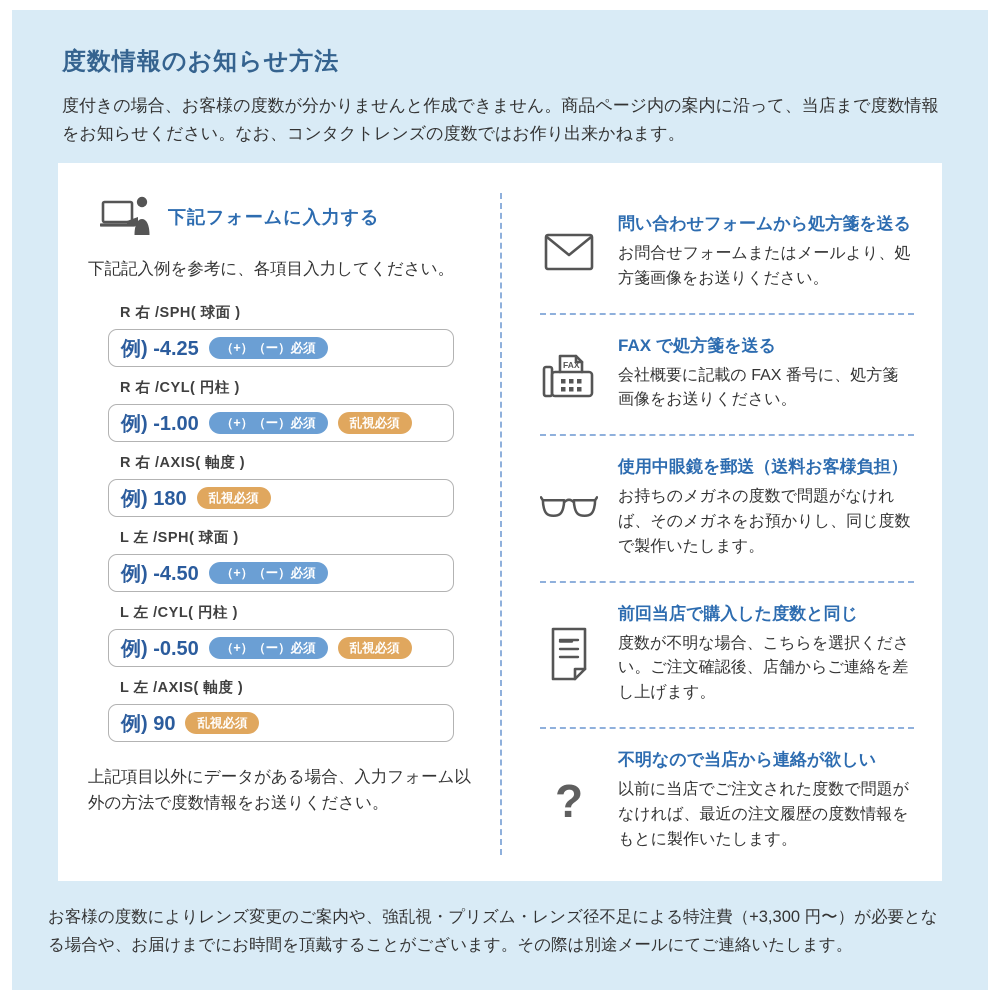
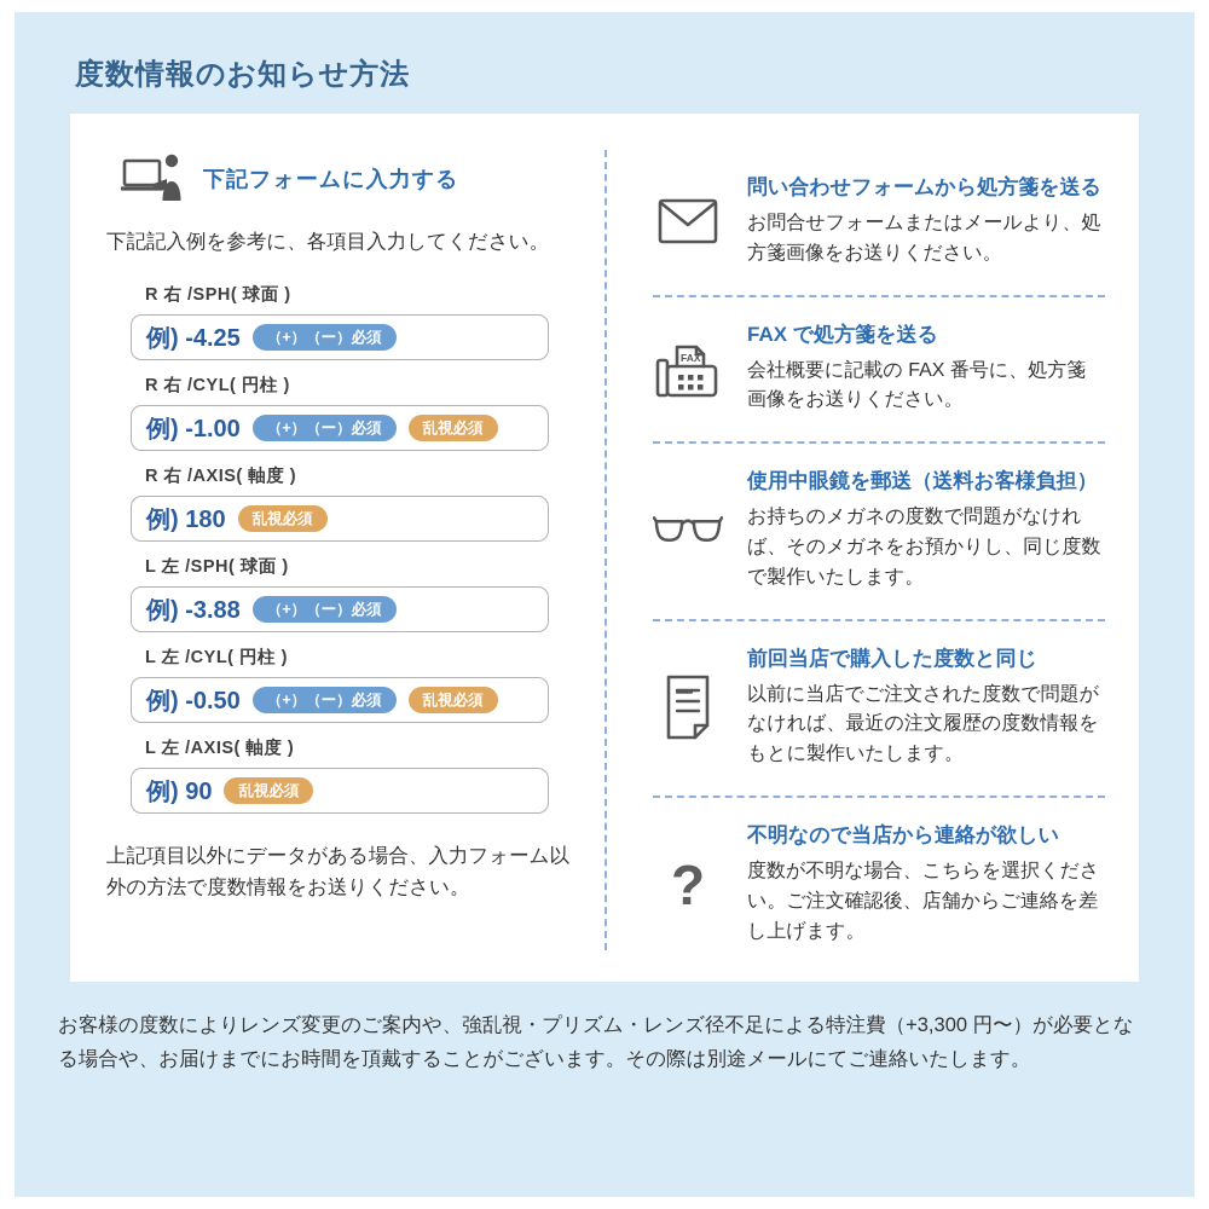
  度数情報のお知らせ方法
- 度付きの場合、お客様の度数が分かりませんと作成できません。商品ページ内の案内に沿って、当店まで度数情報をお知らせください。なお、コンタクトレンズの度数ではお作り出来かねます。
  下記フォームに入力する
  下記記入例を参考に、各項目入力してください。
  R 右 /SPH( 球面 )
  例) -4.25
  （+）（ー）必須
  R 右 /CYL( 円柱 )
  例) -1.00
  （+）（ー）必須
  乱視必須
  R 右 /AXIS( 軸度 )
  例) 180
  乱視必須
  L 左 /SPH( 球面 )
- 例) -4.50
+ 例) -3.88
  （+）（ー）必須
  L 左 /CYL( 円柱 )
  例) -0.50
  （+）（ー）必須
  乱視必須
  L 左 /AXIS( 軸度 )
  例) 90
  乱視必須
  上記項目以外にデータがある場合、入力フォーム以外の方法で度数情報をお送りください。
  問い合わせフォームから処方箋を送る
  お問合せフォームまたはメールより、処方箋画像をお送りください。
  FAX
  FAX で処方箋を送る
  会社概要に記載の FAX 番号に、処方箋画像をお送りください。
  使用中眼鏡を郵送（送料お客様負担）
  お持ちのメガネの度数で問題がなければ、そのメガネをお預かりし、同じ度数で製作いたします。
  前回当店で購入した度数と同じ
- 度数が不明な場合、こちらを選択ください。ご注文確認後、店舗からご連絡を差し上げます。
+ 以前に当店でご注文された度数で問題がなければ、最近の注文履歴の度数情報をもとに製作いたします。
  ?
  不明なので当店から連絡が欲しい
- 以前に当店でご注文された度数で問題がなければ、最近の注文履歴の度数情報をもとに製作いたします。
+ 度数が不明な場合、こちらを選択ください。ご注文確認後、店舗からご連絡を差し上げます。
  お客様の度数によりレンズ変更のご案内や、強乱視・プリズム・レンズ径不足による特注費（+3,300 円〜）が必要となる場合や、お届けまでにお時間を頂戴することがございます。その際は別途メールにてご連絡いたします。
